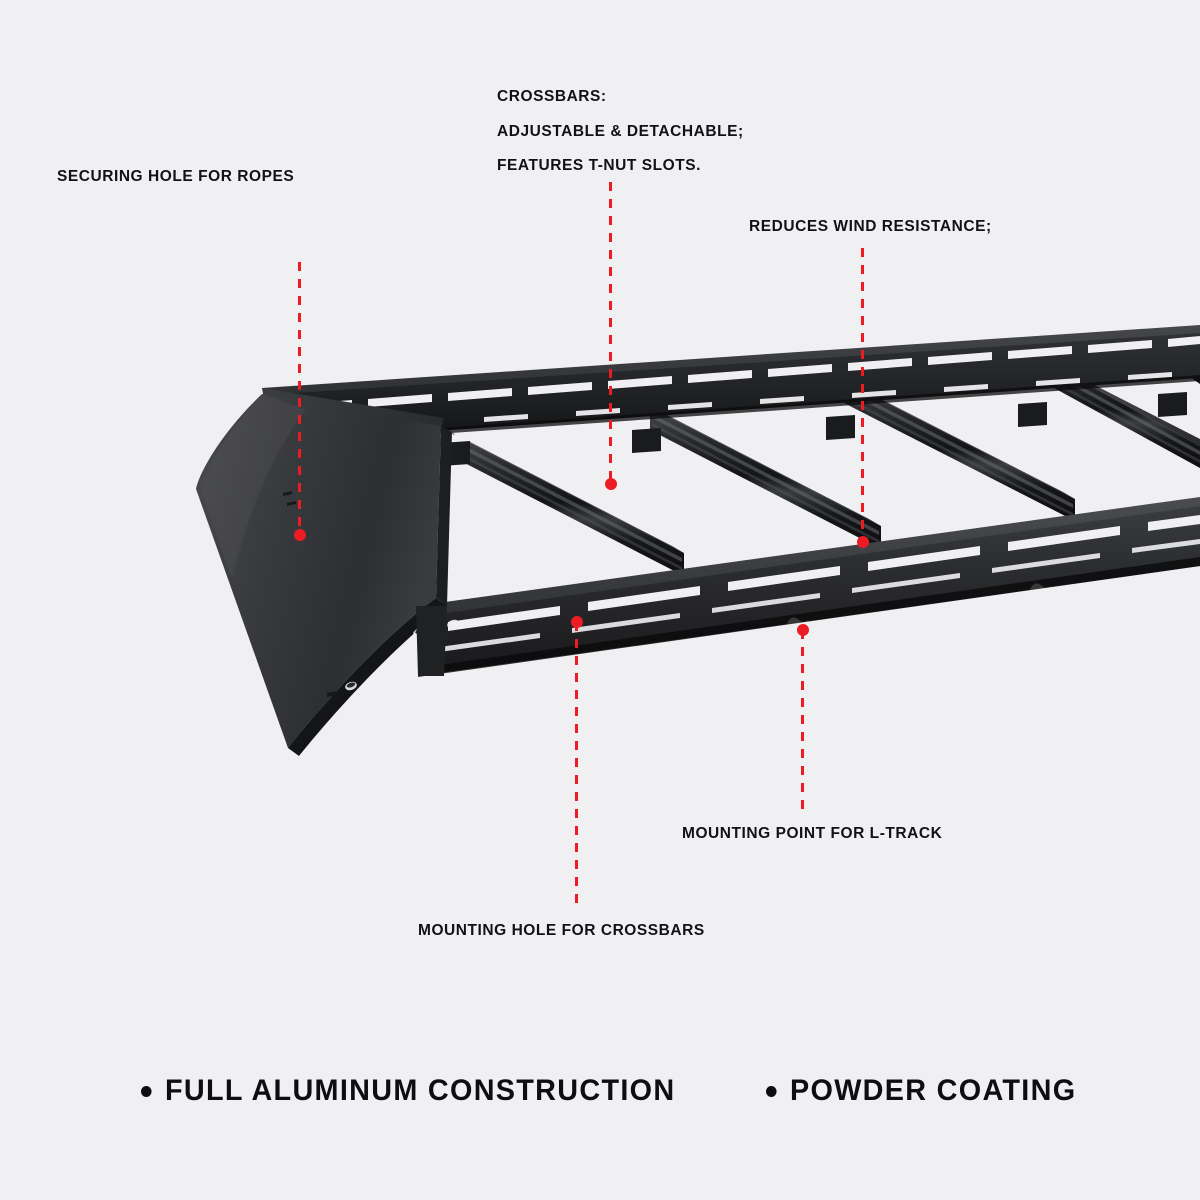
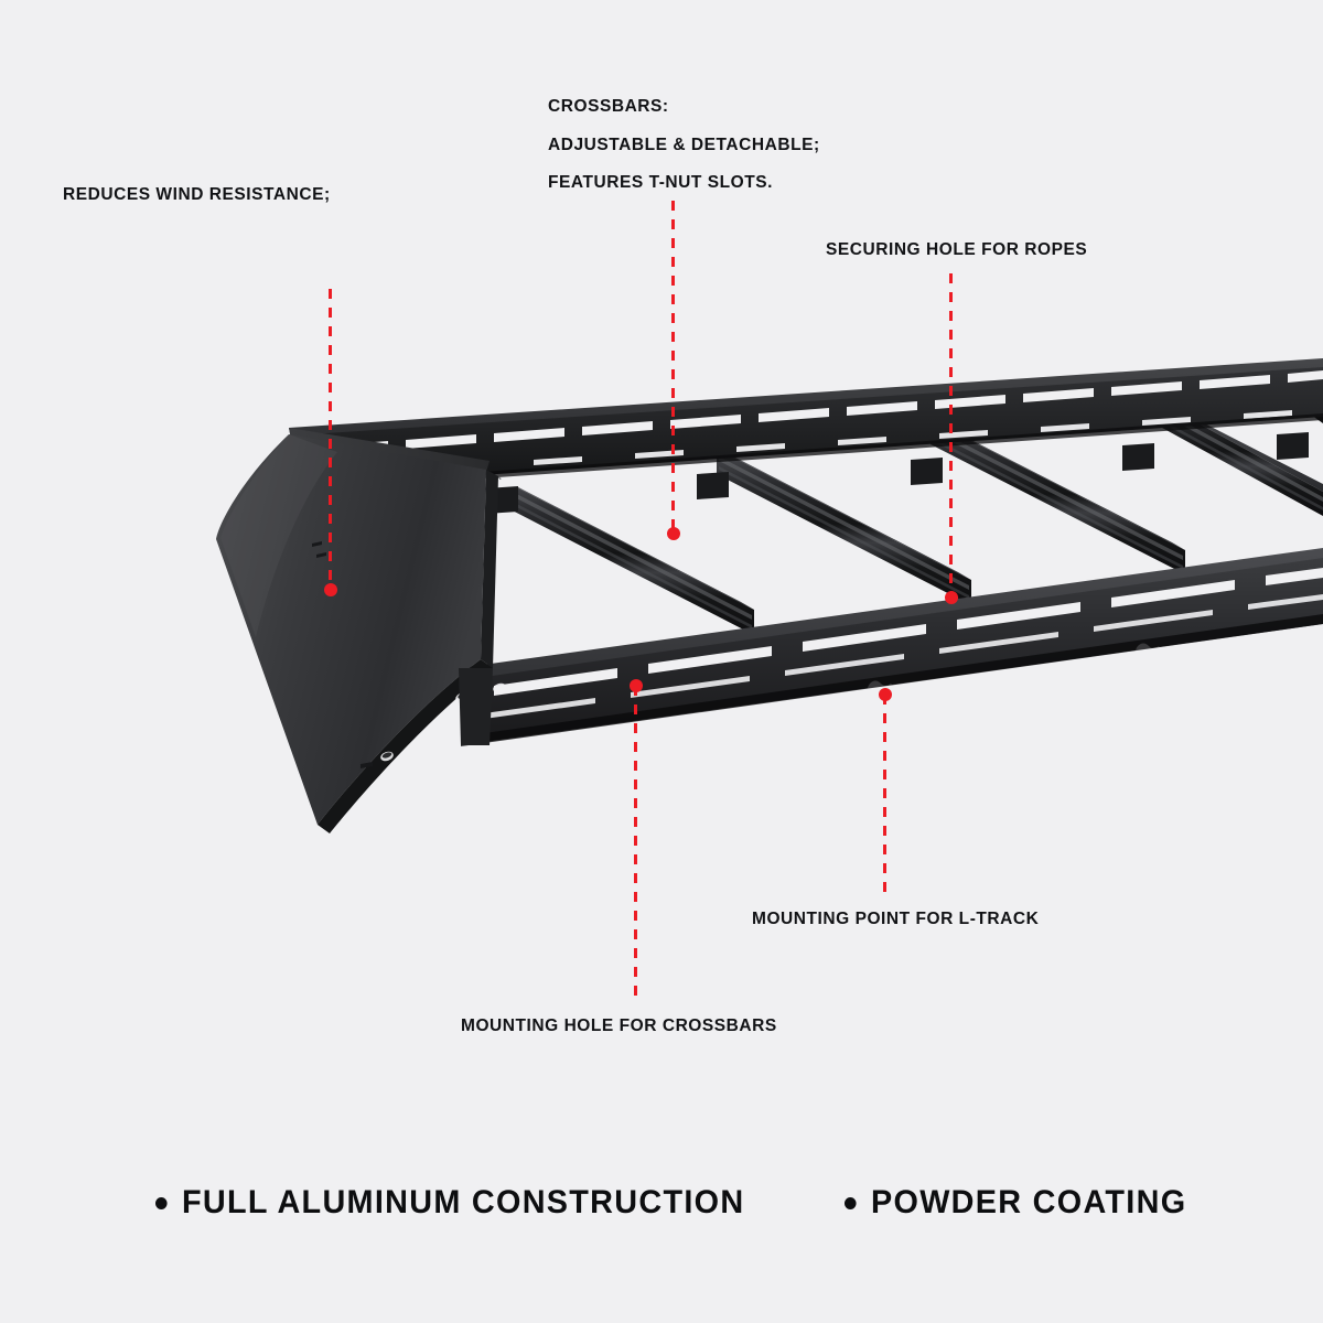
- SECURING HOLE FOR ROPES
+ REDUCES WIND RESISTANCE;
  CROSSBARS:
  ADJUSTABLE & DETACHABLE;
  FEATURES T-NUT SLOTS.
- REDUCES WIND RESISTANCE;
+ SECURING HOLE FOR ROPES
  MOUNTING POINT FOR L-TRACK
  MOUNTING HOLE FOR CROSSBARS
  FULL ALUMINUM CONSTRUCTION
  POWDER COATING
